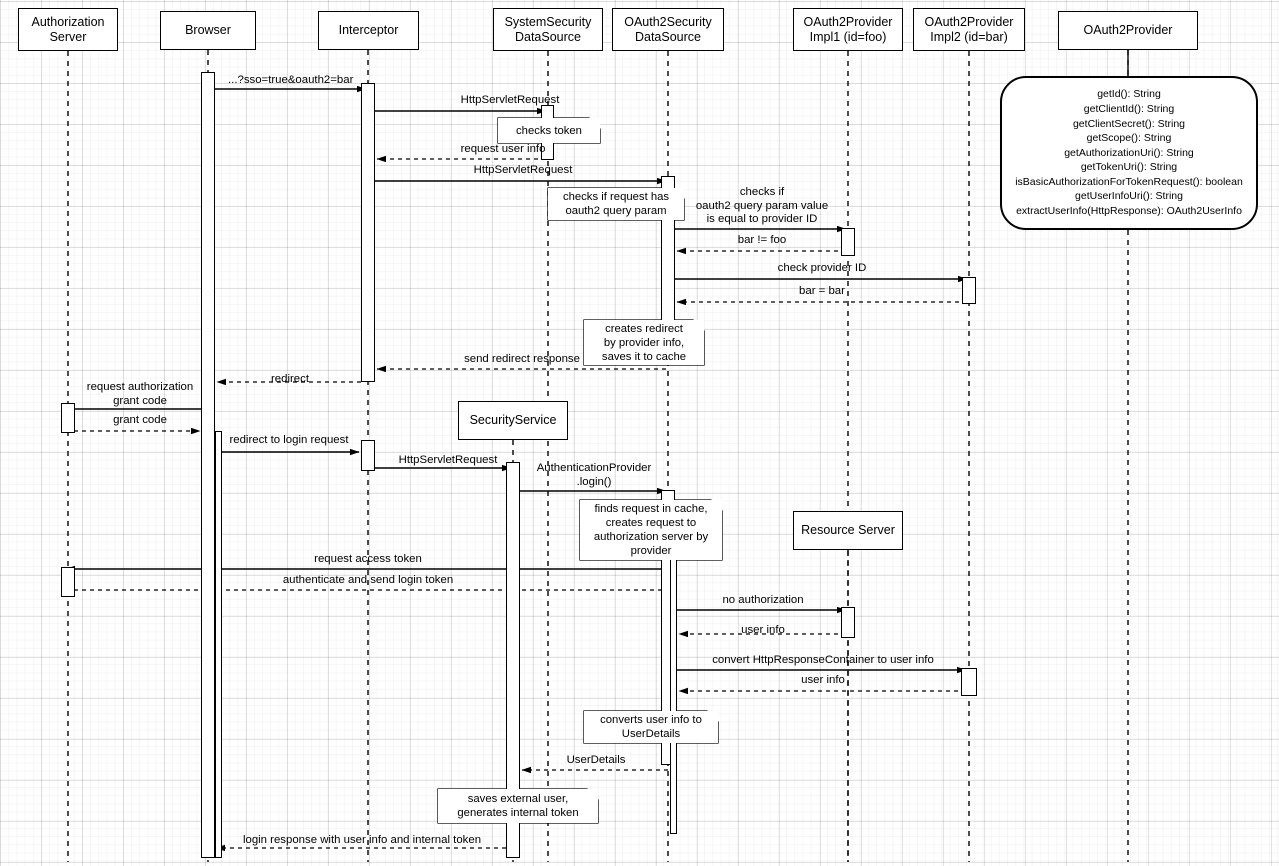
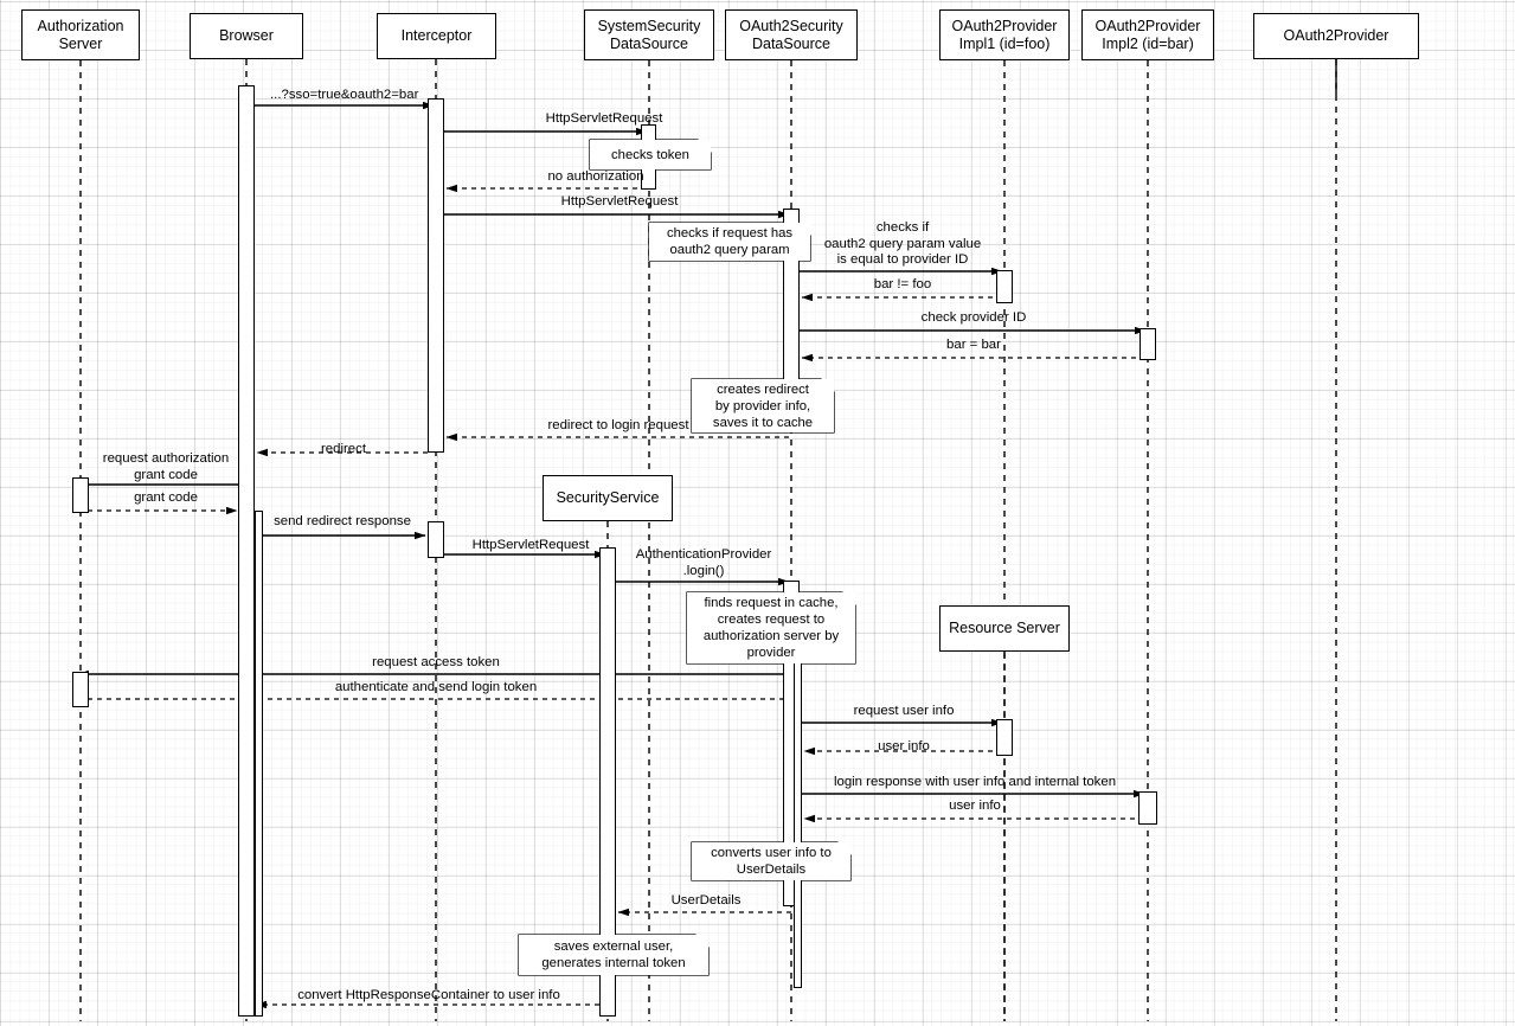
  Authorization
  Server
  Browser
  Interceptor
  SystemSecurity
  DataSource
  OAuth2Security
  DataSource
  OAuth2Provider
  Impl1 (id=foo)
  OAuth2Provider
  Impl2 (id=bar)
  OAuth2Provider
  SecurityService
  Resource Server
  checks token
  checks if request has
  oauth2 query param
  creates redirect
  by provider info,
  saves it to cache
  finds request in cache,
  creates request to
  authorization server by
  provider
  converts user info to
  UserDetails
  saves external user,
  generates internal token
  ...?sso=true&oauth2=bar
  HttpServletRequest
- request user info
+ no authorization
  HttpServletRequest
  checks if
  oauth2 query param value
  is equal to provider ID
  bar != foo
  check provider ID
  bar = bar
- send redirect response
+ redirect to login request
  redirect
  request authorization
  grant code
  grant code
- redirect to login request
+ send redirect response
  HttpServletRequest
  AuthenticationProvider
  .login()
  request access token
  authenticate and send login token
- no authorization
+ request user info
  user info
- convert HttpResponseContainer to user info
+ login response with user info and internal token
  user info
  UserDetails
- login response with user info and internal token
+ convert HttpResponseContainer to user info
- getId(): String
- getClientId(): String
- getClientSecret(): String
- getScope(): String
- getAuthorizationUri(): String
- getTokenUri(): String
- isBasicAuthorizationForTokenRequest(): boolean
- getUserInfoUri(): String
- extractUserInfo(HttpResponse): OAuth2UserInfo
